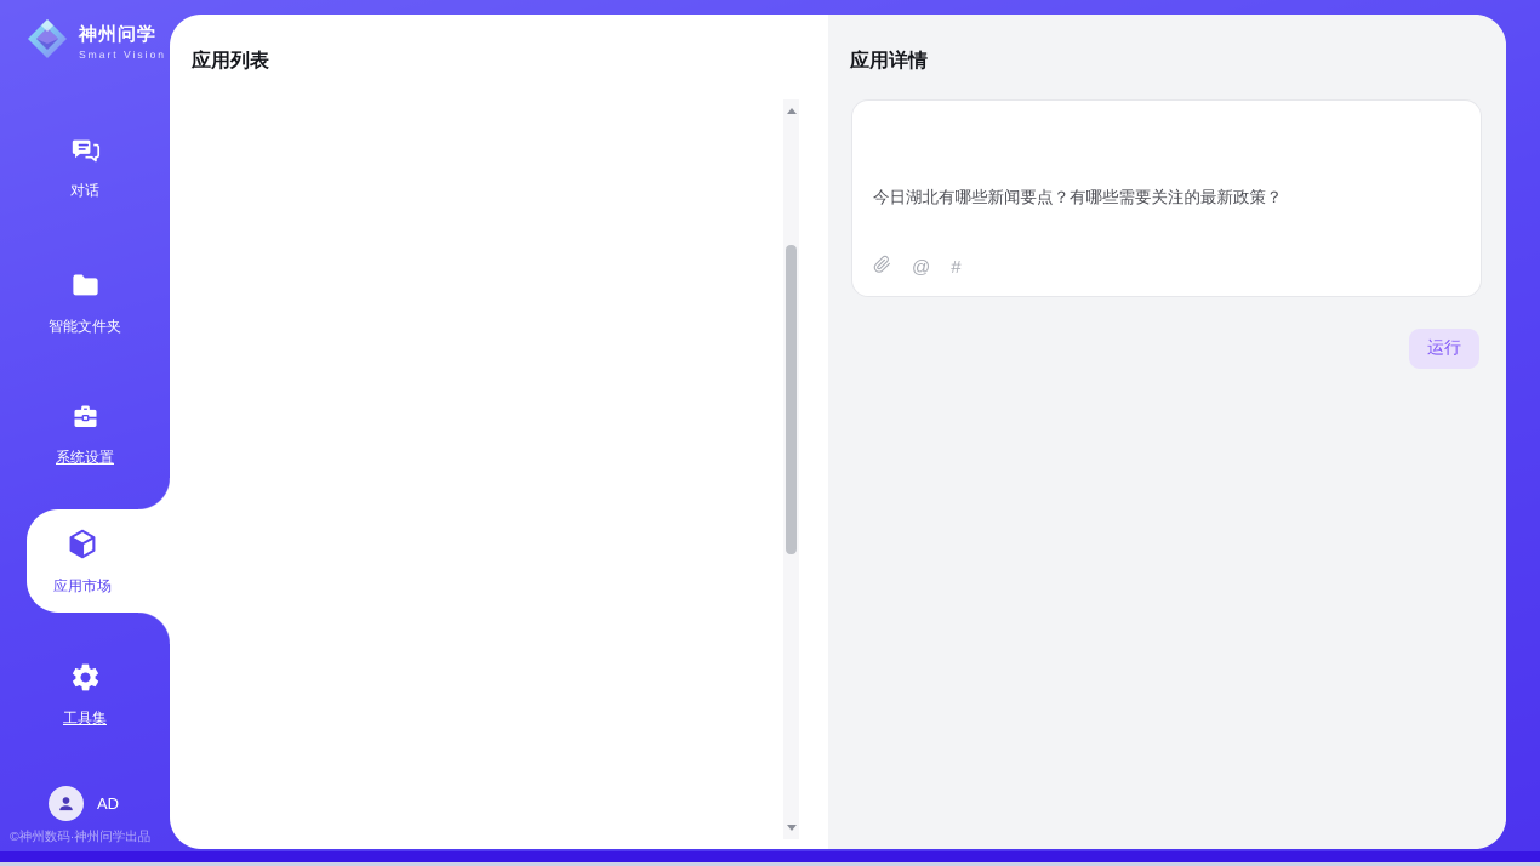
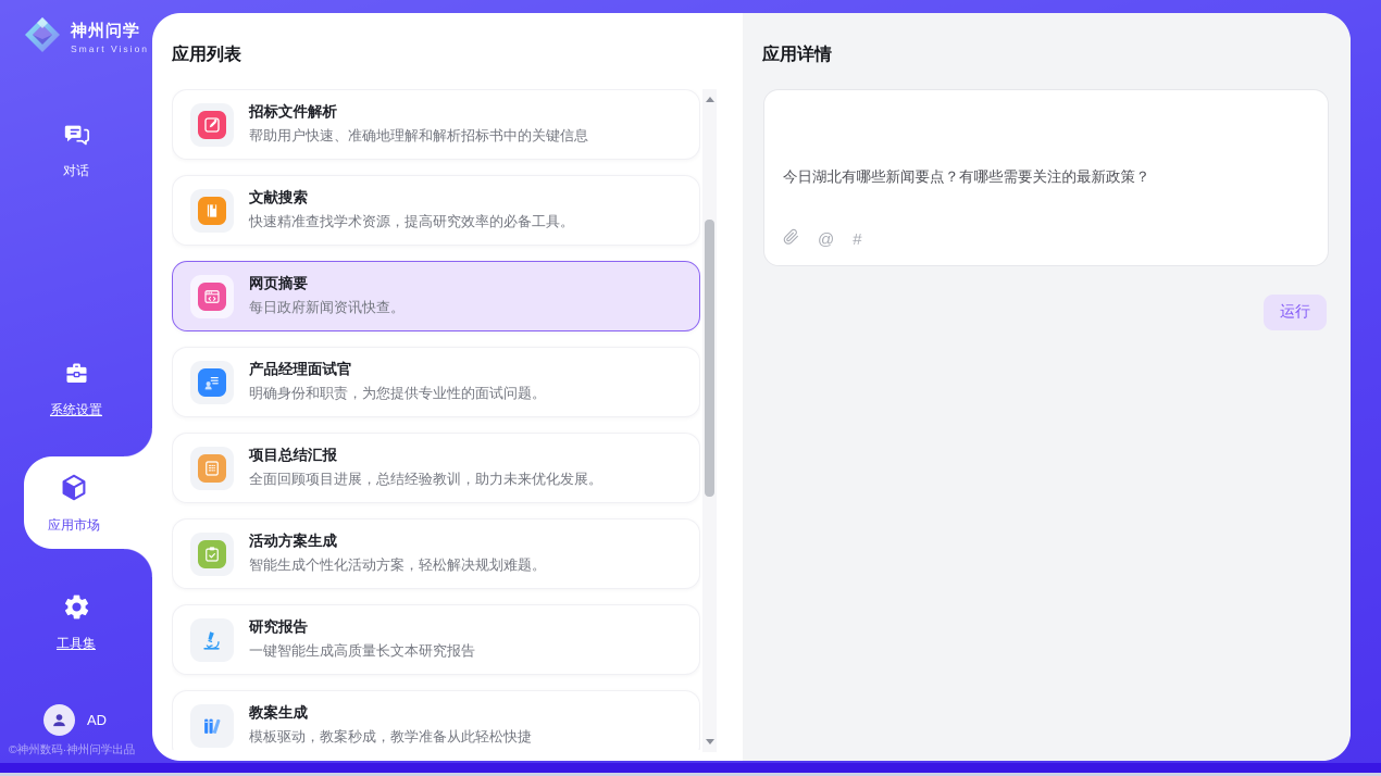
  神州问学
  Smart Vision
  对话
- 智能文件夹
  系统设置
  应用市场
  工具集
  AD
  ©神州数码·神州问学出品
  应用列表
+ 招标文件解析
+ 帮助用户快速、准确地理解和解析招标书中的关键信息
+ 文献搜索
+ 快速精准查找学术资源，提高研究效率的必备工具。
+ 网页摘要
+ 每日政府新闻资讯快查。
+ 产品经理面试官
+ 明确身份和职责，为您提供专业性的面试问题。
+ 项目总结汇报
+ 全面回顾项目进展，总结经验教训，助力未来优化发展。
+ 活动方案生成
+ 智能生成个性化活动方案，轻松解决规划难题。
+ 研究报告
+ 一键智能生成高质量长文本研究报告
+ 教案生成
+ 模板驱动，教案秒成，教学准备从此轻松快捷
  应用详情
  今日湖北有哪些新闻要点？有哪些需要关注的最新政策？
  @
  #
  运行
